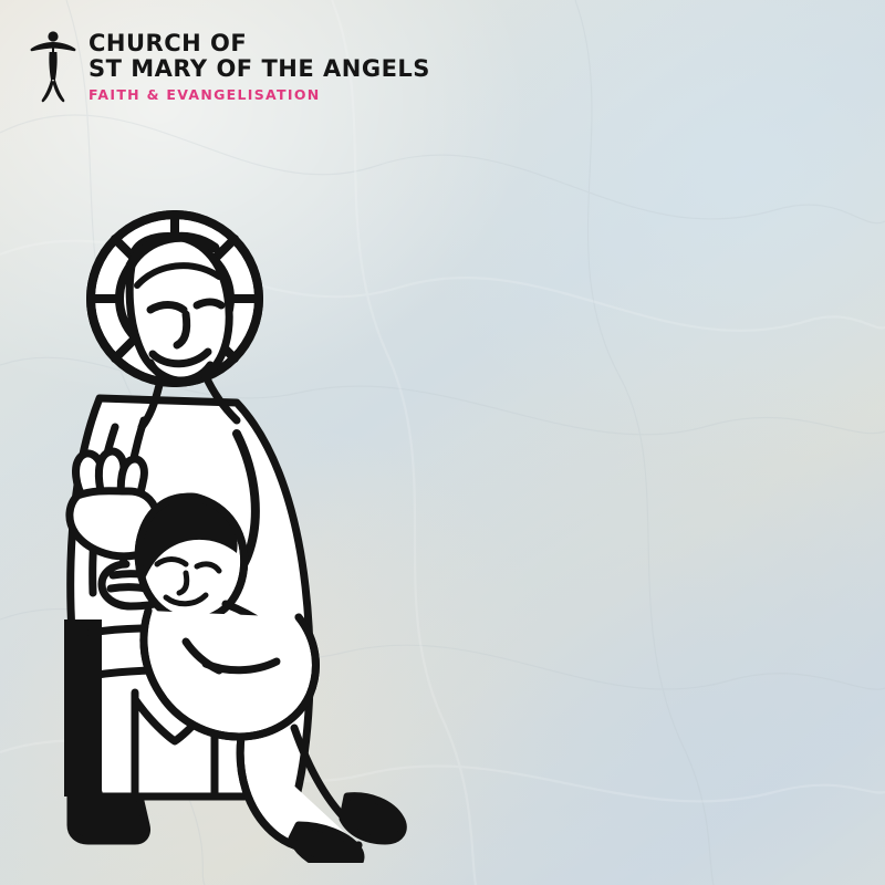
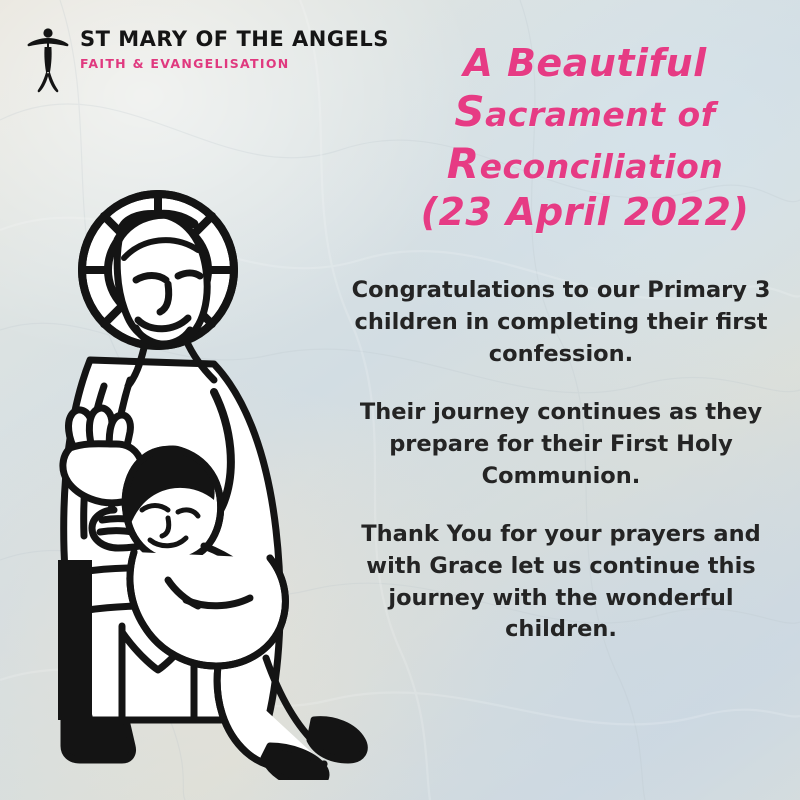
- CHURCH OF
  ST MARY OF THE ANGELS
  FAITH & EVANGELISATION
+ A Beautiful
+ Sacrament of
+ Reconciliation
+ (23 April 2022)
+ Congratulations to our Primary 3 children in completing their first confession.
+ Their journey continues as they prepare for their First Holy Communion.
+ Thank You for your prayers and with Grace let us continue this journey with the wonderful children.
